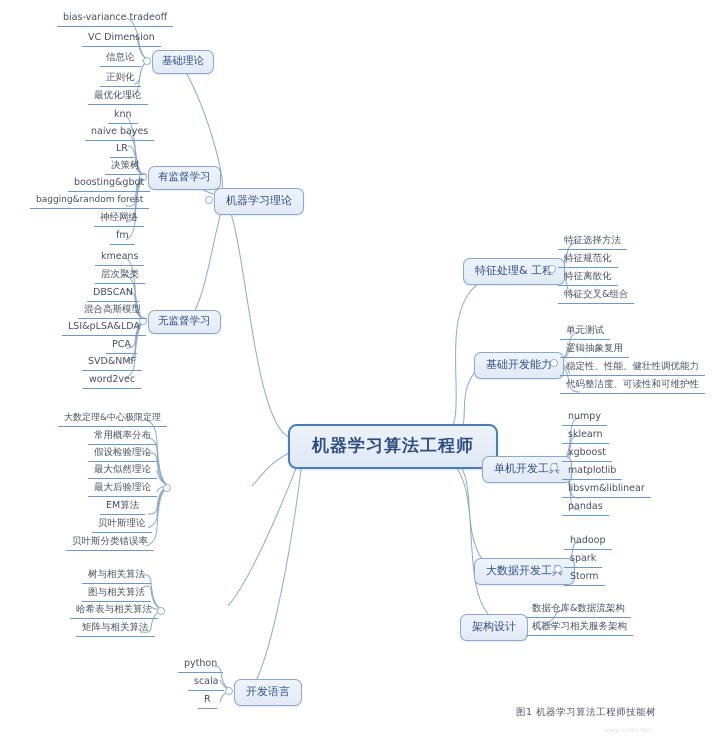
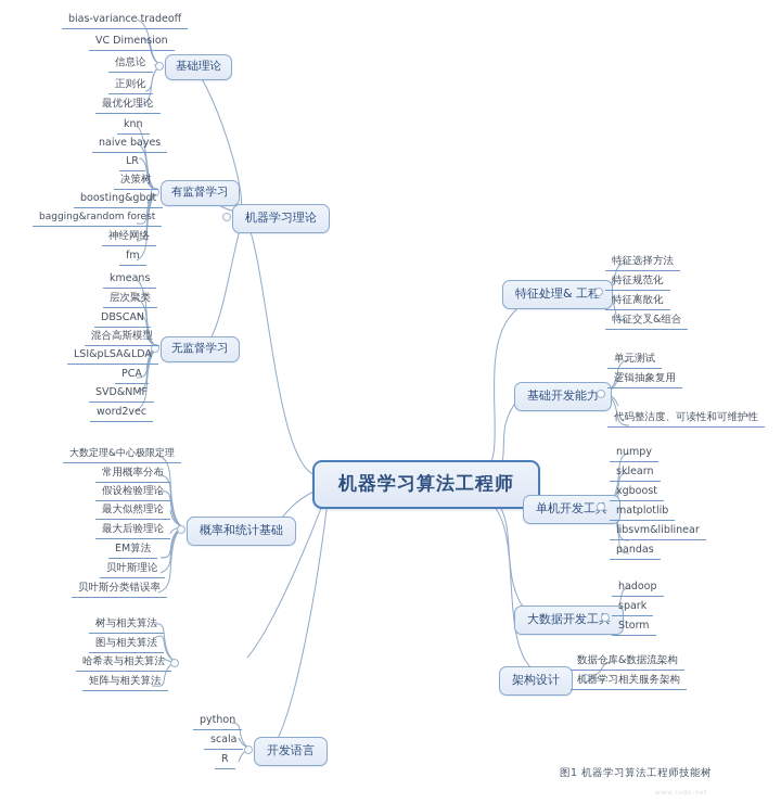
  机器学习算法工程师
  机器学习理论
  基础理论
  bias-variance tradeoff
  VC Dimension
  信息论
  正则化
  最优化理论
  有监督学习
  knn
  naive bayes
  LR
  决策树
  boosting&gbdt
  bagging&random forest
  神经网络
  fm
  无监督学习
  kmeans
  层次聚类
  DBSCAN
  混合高斯模型
  LSI&pLSA&LDA
  PCA
  SVD&NMF
  word2vec
+ 概率和统计基础
  大数定理&中心极限定理
  常用概率分布
  假设检验理论
  最大似然理论
  最大后验理论
  EM算法
  贝叶斯理论
  贝叶斯分类错误率
  树与相关算法
  图与相关算法
  哈希表与相关算法
  矩阵与相关算法
  开发语言
  python
  scala
  R
  特征处理& 工
  特征选择方法
  特征规范化
  特征离散化
  特征交叉&组合
  基础开发能力
  单元测试
  逻辑抽象复用
- 稳定性、性能、健壮性调优能力
  代码整洁度、可读性和可维护性
  单机开发工
  numpy
  sklearn
  xgboost
  matplotlib
  libsvm&liblinear
  pandas
  大数据开发工
  hadoop
  spark
  Storm
  架构设计
  数据仓库&数据流架构
  机器学习相关服务架构
  图1 机器学习算法工程师技能树
